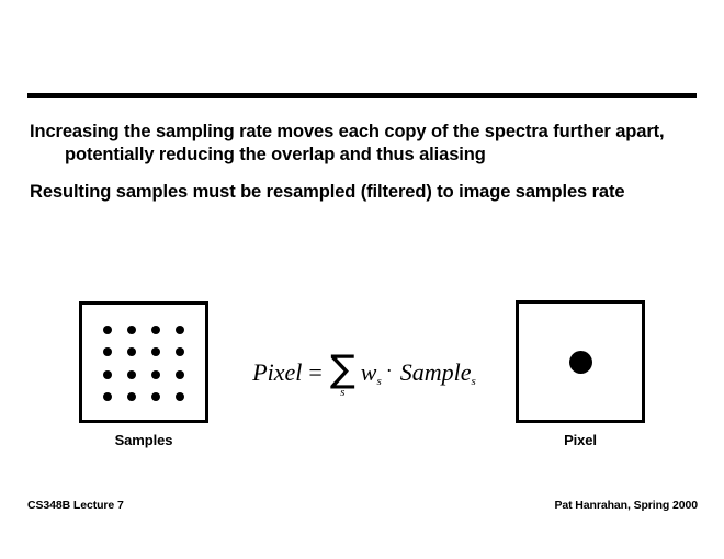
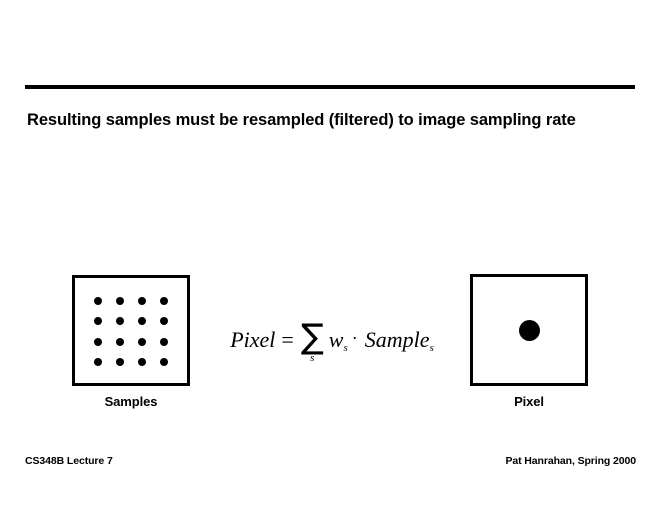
- Increasing the sampling rate moves each copy of the spectra further apart, potentially reducing the overlap and thus aliasing
- Resulting samples must be resampled (filtered) to image samples rate
+ Resulting samples must be resampled (filtered) to image sampling rate
  Samples
  Pixel
  =
  ∑
  s
  ws
  ·
  Samples
  Pixel
  CS348B Lecture 7
  Pat Hanrahan, Spring 2000
